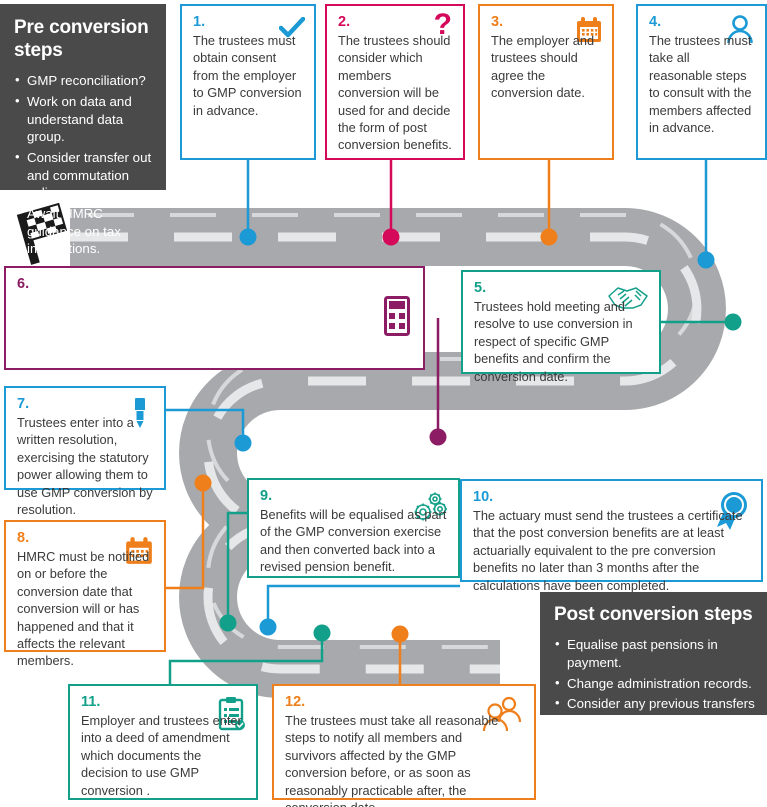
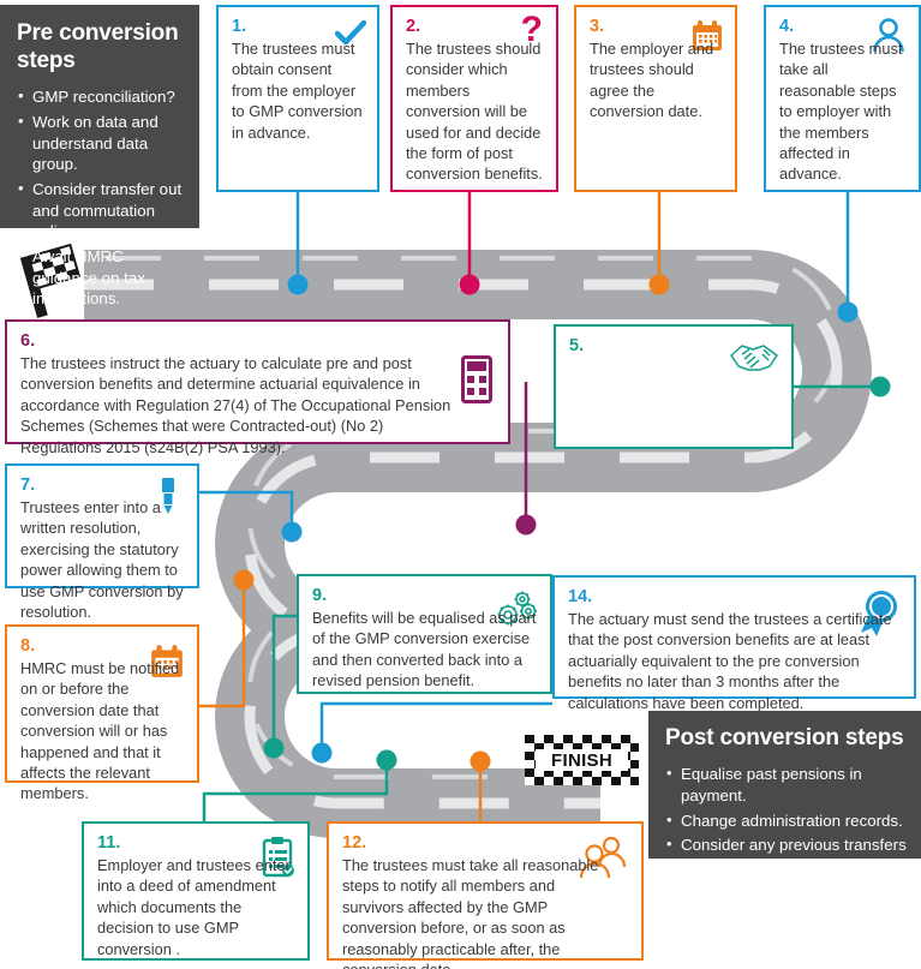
+ FINISH
  Pre conversion steps
  GMP reconciliation?
  Work on data and understand data group.
  Consider transfer out and commutation policy.
  Await HMRC guidance on tax implications.
  Post conversion steps
  Equalise past pensions in payment.
  Change administration records.
  Consider any previous transfers out and commutation exercises
  1.
  The trustees must obtain consent from the employer to GMP conversion in advance.
  2.
  The trustees should consider which members conversion will be used for and decide the form of post conversion benefits.
  ?
  3.
  The employer and trustees should agree the conversion date.
  4.
- The trustees must take all reasonable steps to consult with the members affected in advance.
+ The trustees must take all reasonable steps to employer with the members affected in advance.
  5.
- Trustees hold meeting and resolve to use conversion in respect of specific GMP benefits and confirm the conversion date.
  6.
+ The trustees instruct the actuary to calculate pre and post conversion benefits and determine actuarial equivalence in accordance with Regulation 27(4) of The Occupational Pension Schemes (Schemes that were Contracted-out) (No 2) Regulations 2015 (s24B(2) PSA 1993).
  7.
  Trustees enter into a written resolution, exercising the statutory power allowing them to use GMP conversion by resolution.
  8.
  HMRC must be notified on or before the conversion date that conversion will or has happened and that it affects the relevant members.
  9.
  Benefits will be equalised as part of the GMP conversion exercise and then converted back into a revised pension benefit.
- 10.
+ 14.
  The actuary must send the trustees a certificate that the post conversion benefits are at least actuarially equivalent to the pre conversion benefits no later than 3 months after the calculations have been completed.
  11.
  Employer and trustees enter into a deed of amendment which documents the decision to use GMP conversion .
  12.
  The trustees must take all reasonable steps to notify all members and survivors affected by the GMP conversion before, or as soon as reasonably practicable after, the
